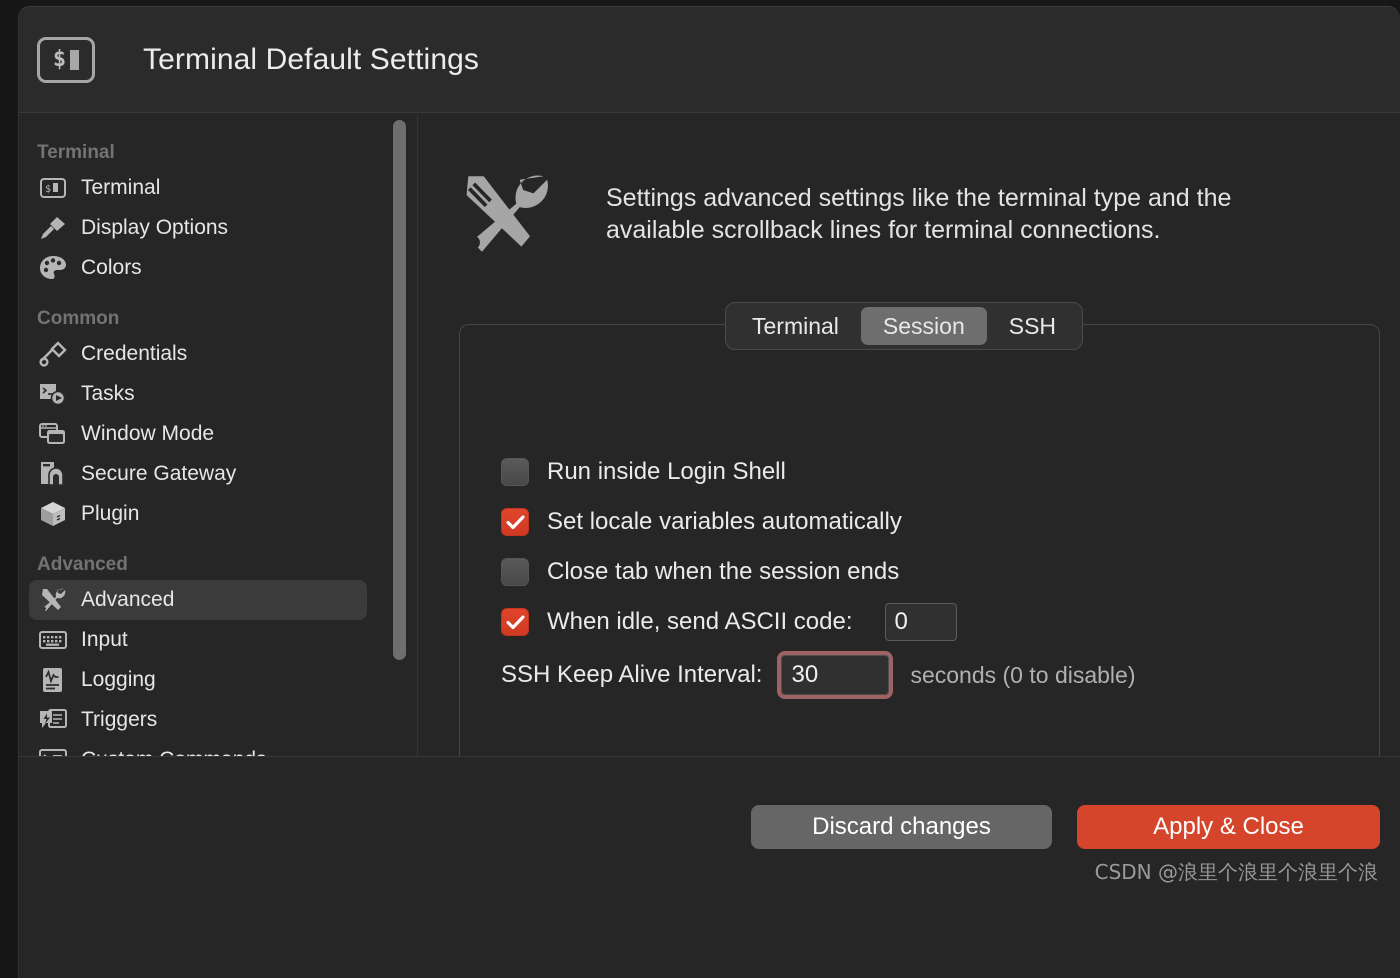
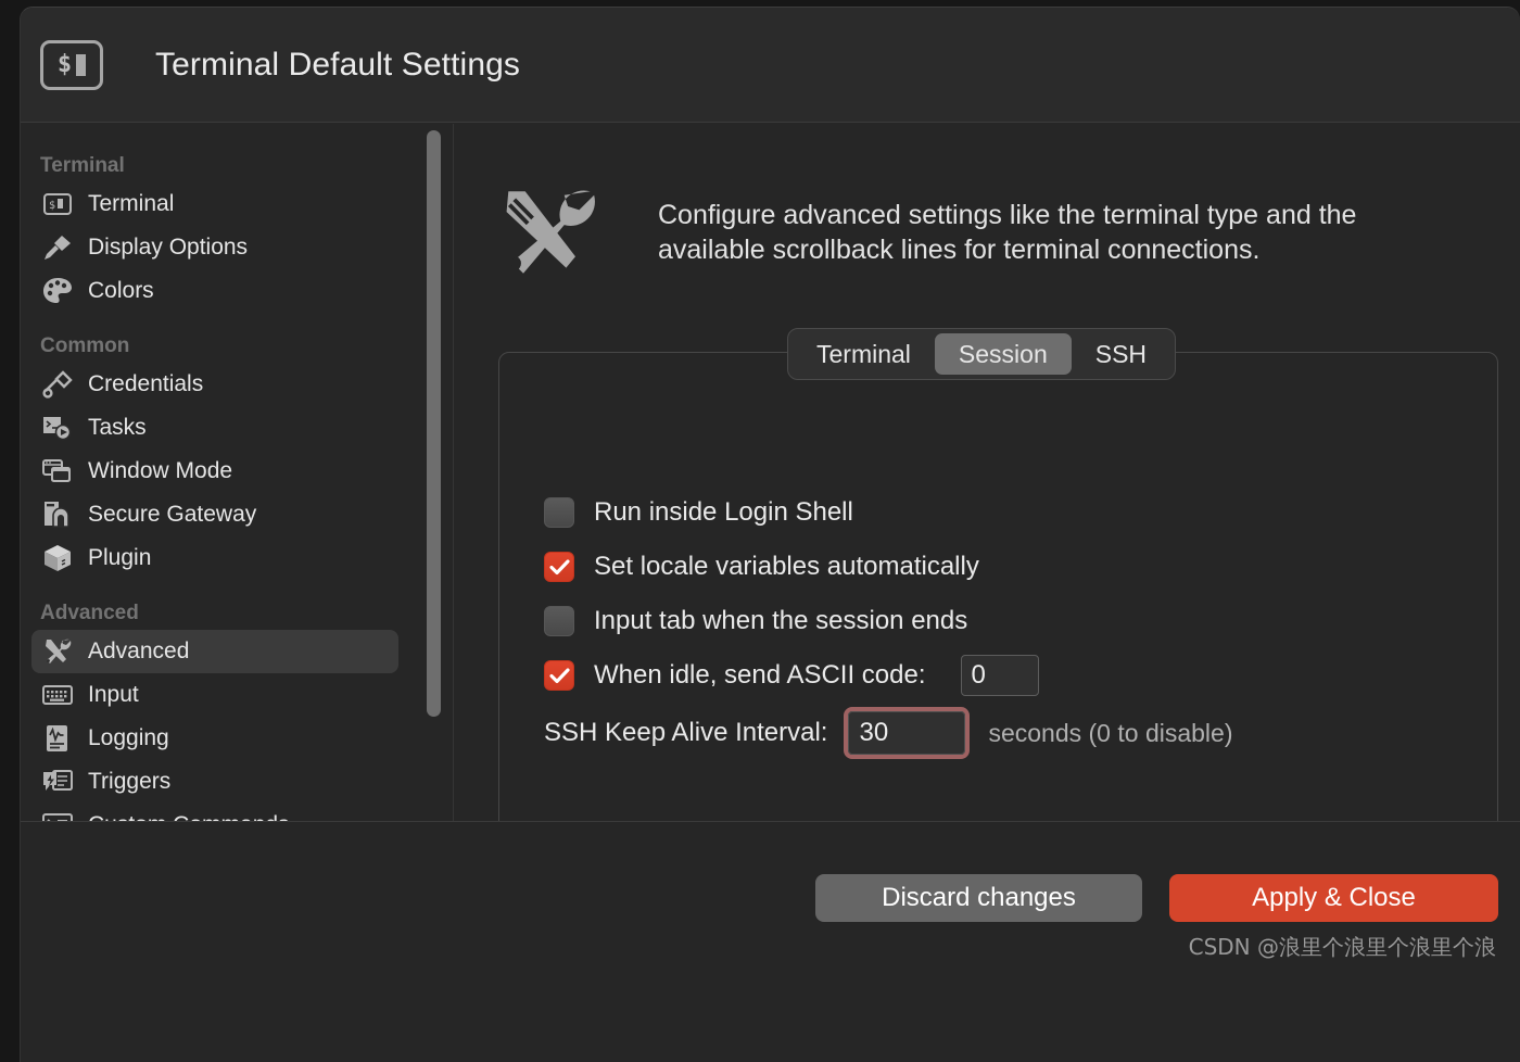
  $
  Terminal Default Settings
  Terminal
  $
  Terminal
  Display Options
  Colors
  Common
  Credentials
  Tasks
  Window Mode
  Secure Gateway
  Plugin
  Advanced
  Advanced
  Input
  Logging
  Triggers
- Settings advanced settings like the terminal type and the available scrollback lines for terminal connections.
+ Configure advanced settings like the terminal type and the available scrollback lines for terminal connections.
  Terminal
  Session
  SSH
  Run inside Login Shell
  Set locale variables automatically
- Close tab when the session ends
+ Input tab when the session ends
  When idle, send ASCII code:
  0
  SSH Keep Alive Interval:
  30
  seconds (0 to disable)
  Discard changes
  Apply & Close
  CSDN @浪里个浪里个浪里个浪
